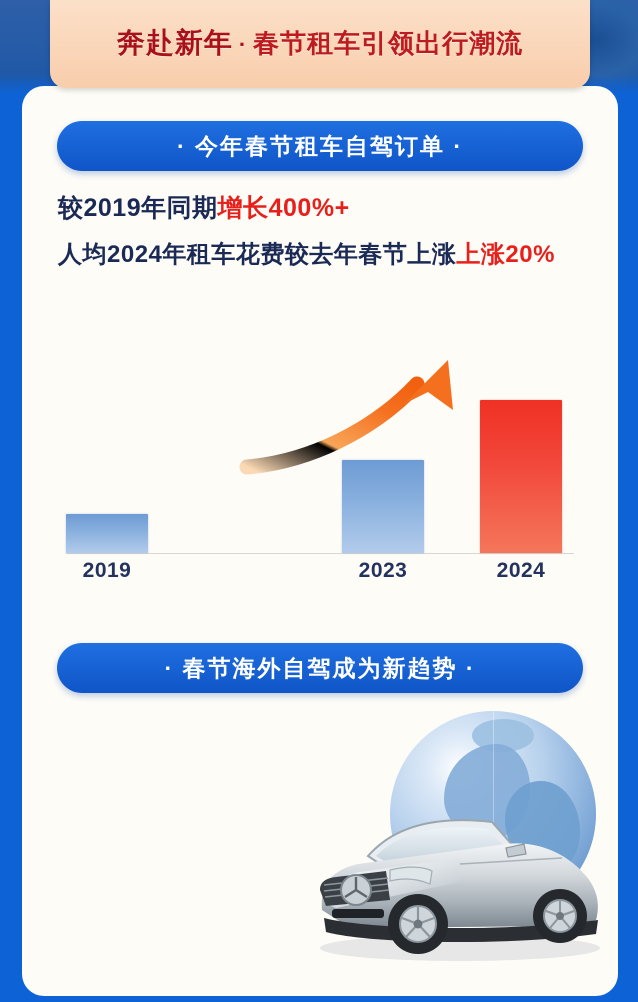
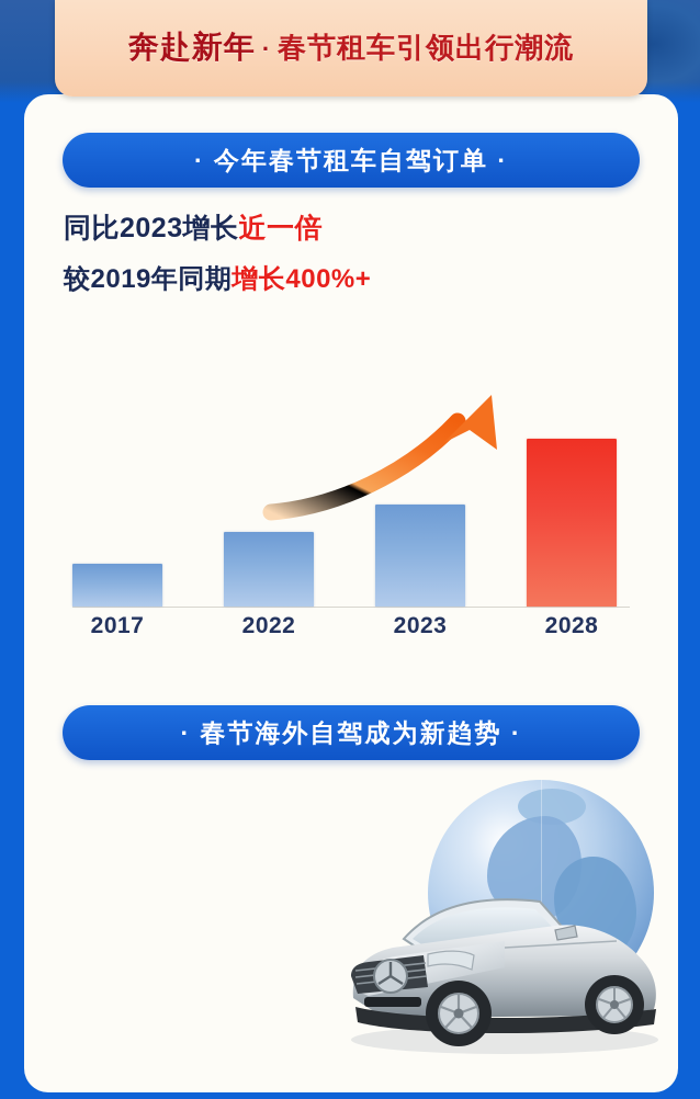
  奔赴新年 · 春节租车引领出行潮流
  · 今年春节租车自驾订单 ·
+ 同比2023增长近一倍
  较2019年同期增长400%+
- 人均2024年租车花费较去年春节上涨上涨20%
- 2019
+ 2017
+ 2022
  2023
- 2024
+ 2028
  · 春节海外自驾成为新趋势 ·
